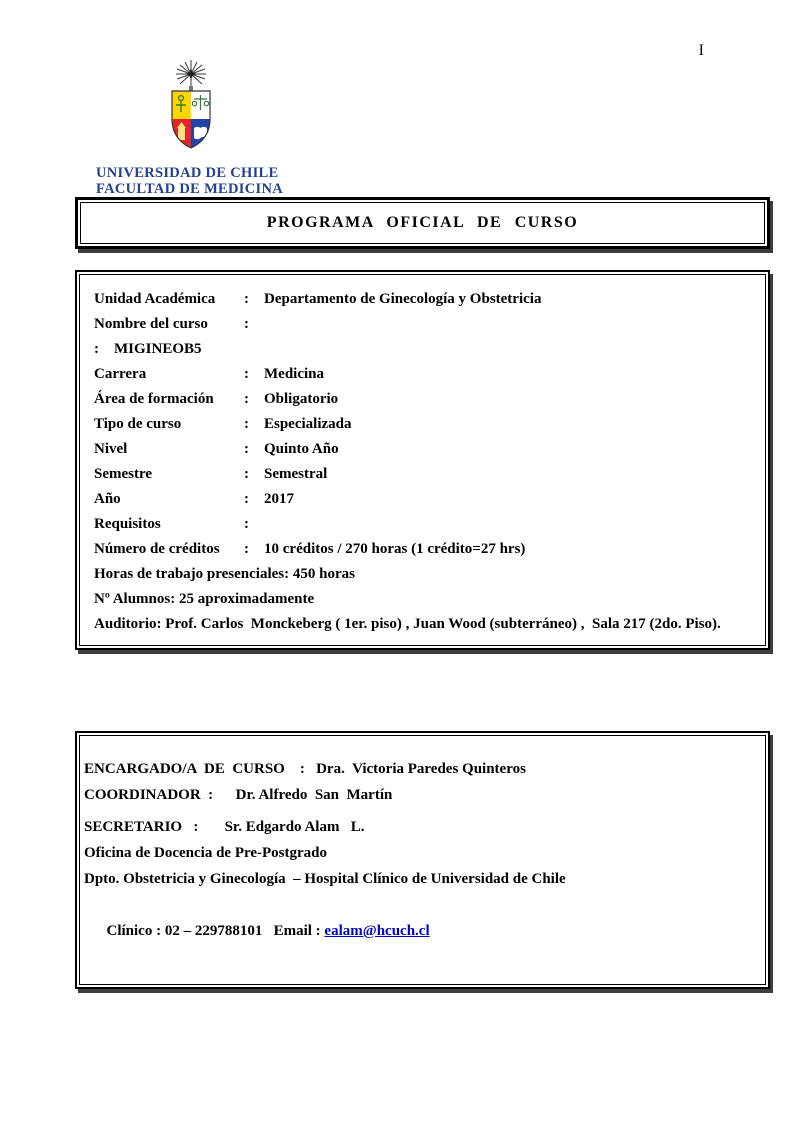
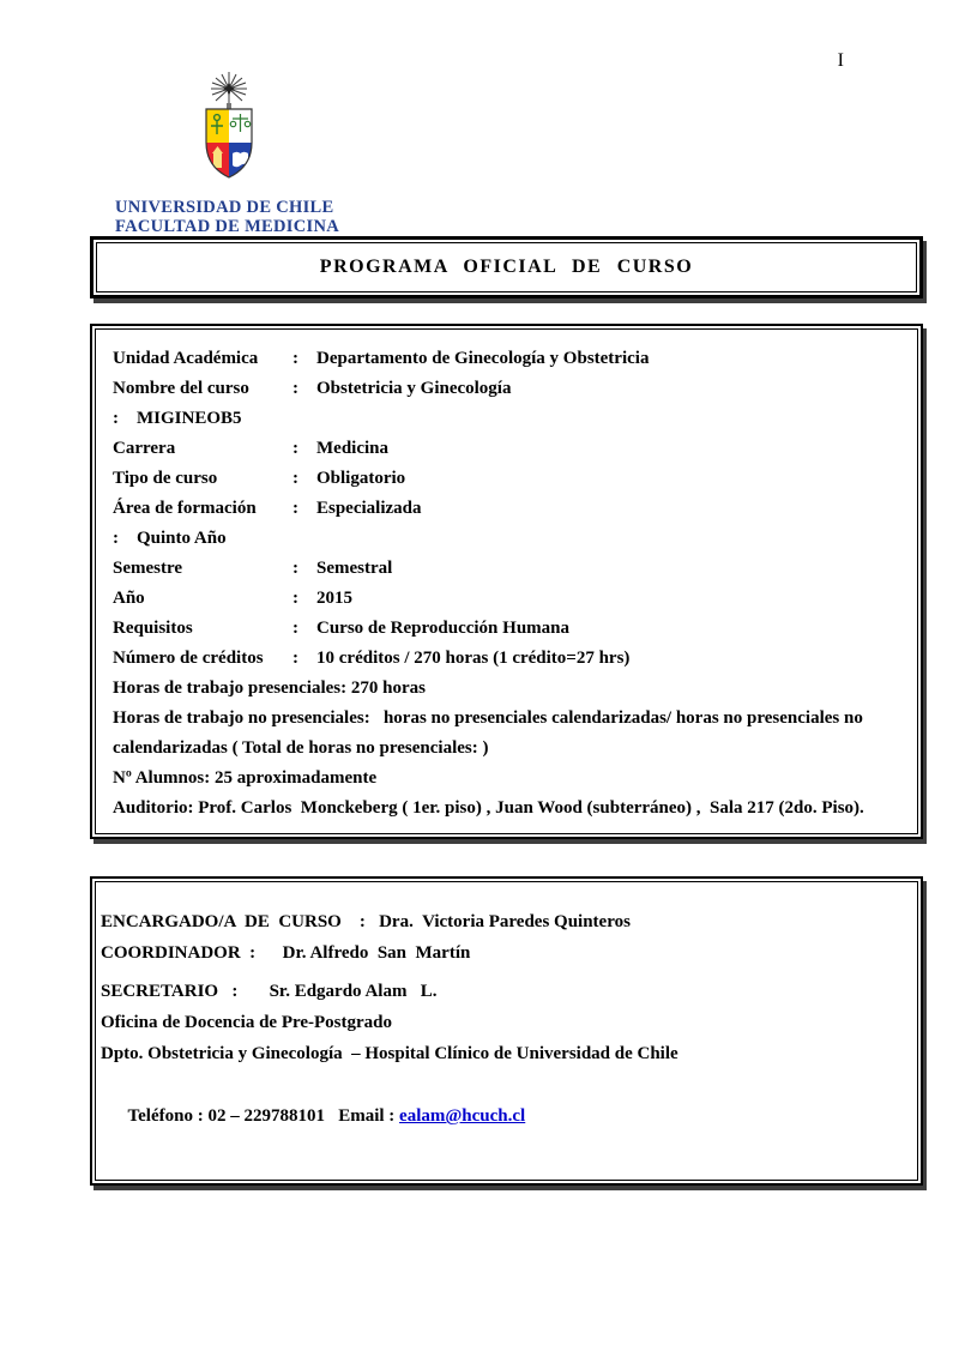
  I
  UNIVERSIDAD DE CHILE
  FACULTAD DE MEDICINA
  PROGRAMA OFICIAL DE CURSO
  Unidad Académica
  :
  Departamento de Ginecología y Obstetricia
  Nombre del curso
  :
+ Obstetricia y Ginecología
  :
  MIGINEOB5
  Carrera
  :
  Medicina
- Área de formación
+ Tipo de curso
  :
  Obligatorio
- Tipo de curso
+ Área de formación
  :
  Especializada
- Nivel
  :
  Quinto Año
  Semestre
  :
  Semestral
  Año
  :
- 2017
+ 2015
  Requisitos
  :
+ Curso de Reproducción Humana
  Número de créditos
  :
  10 créditos / 270 horas (1 crédito=27 hrs)
- Horas de trabajo presenciales: 450 horas
+ Horas de trabajo presenciales: 270 horas
+ Horas de trabajo no presenciales: horas no presenciales calendarizadas/ horas no presenciales no calendarizadas ( Total de horas no presenciales: )
  Nº Alumnos: 25 aproximadamente
  Auditorio: Prof. Carlos Monckeberg ( 1er. piso) , Juan Wood (subterráneo) , Sala 217 (2do. Piso).
  ENCARGADO/A DE CURSO : Dra. Victoria Paredes Quinteros
  COORDINADOR : Dr. Alfredo San Martín
  SECRETARIO : Sr. Edgardo Alam L.
  Oficina de Docencia de Pre-Postgrado
  Dpto. Obstetricia y Ginecología – Hospital Clínico de Universidad de Chile
- Clínico : 02 – 229788101 Email : ealam@hcuch.cl
+ Teléfono : 02 – 229788101 Email : ealam@hcuch.cl
